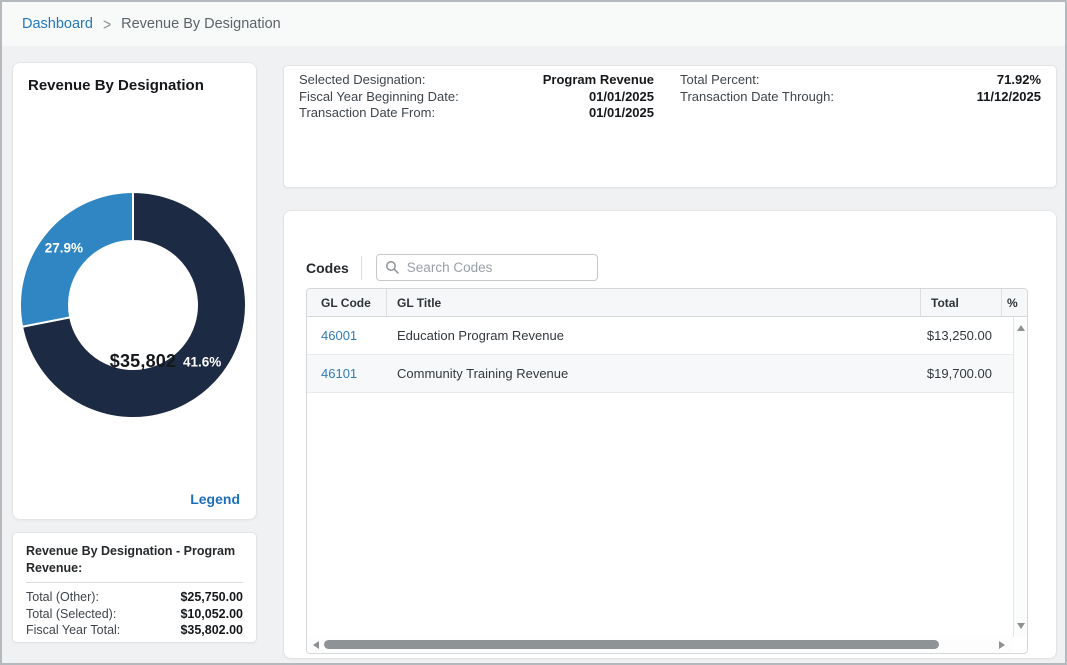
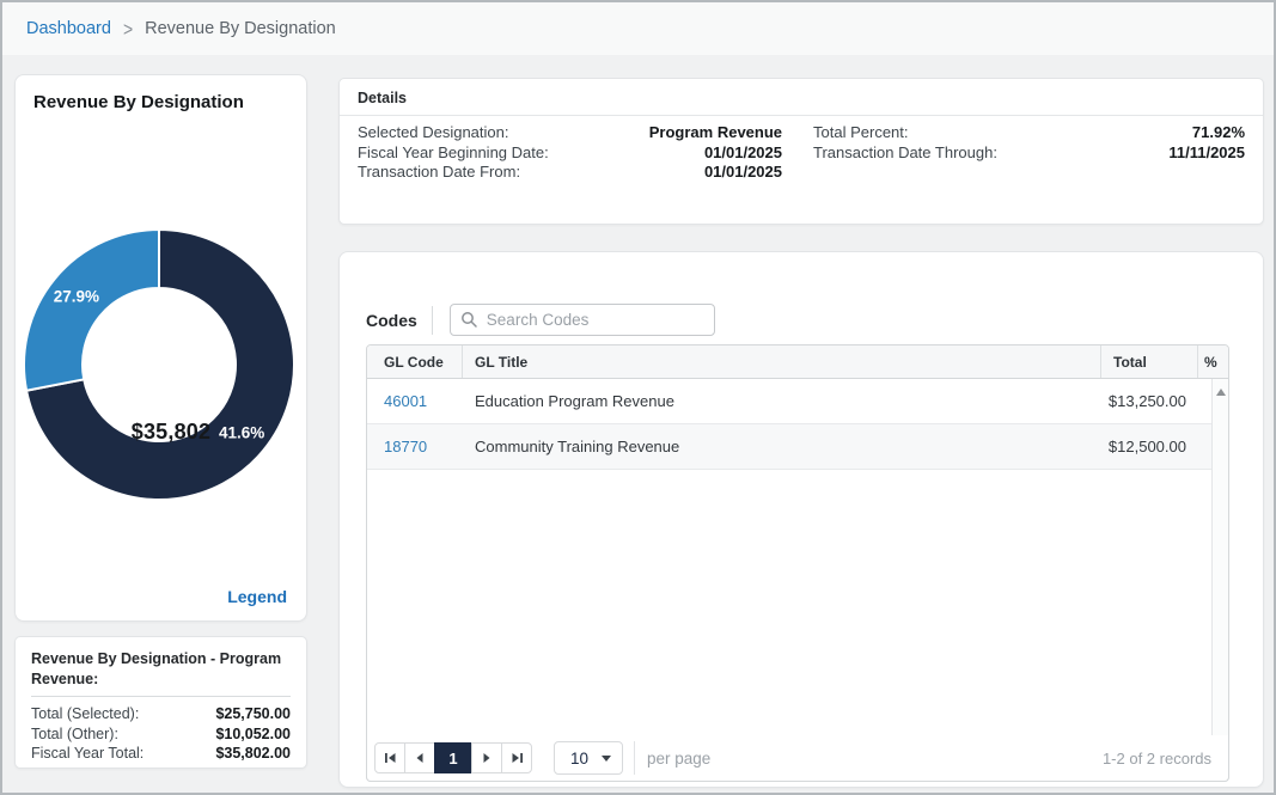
  Dashboard
  >
  Revenue By Designation
  Revenue By Designation
  41.6%
  27.9%
  $35,802
  Legend
  Revenue By Designation - Program Revenue:
- Total (Other):
+ Total (Selected):
  $25,750.00
- Total (Selected):
+ Total (Other):
  $10,052.00
  Fiscal Year Total:
  $35,802.00
+ Details
  Selected Designation:
  Program Revenue
  Fiscal Year Beginning Date:
  01/01/2025
  Transaction Date From:
  01/01/2025
  Total Percent:
  71.92%
  Transaction Date Through:
- 11/12/2025
+ 11/11/2025
  Codes
  Search Codes
  GL Code
  GL Title
  Total
  %
  46001
  Education Program Revenue
  $13,250.00
- 46101
+ 18770
  Community Training Revenue
- $19,700.00
+ $12,500.00
+ 1
+ 10
+ per page
+ 1-2 of 2 records
